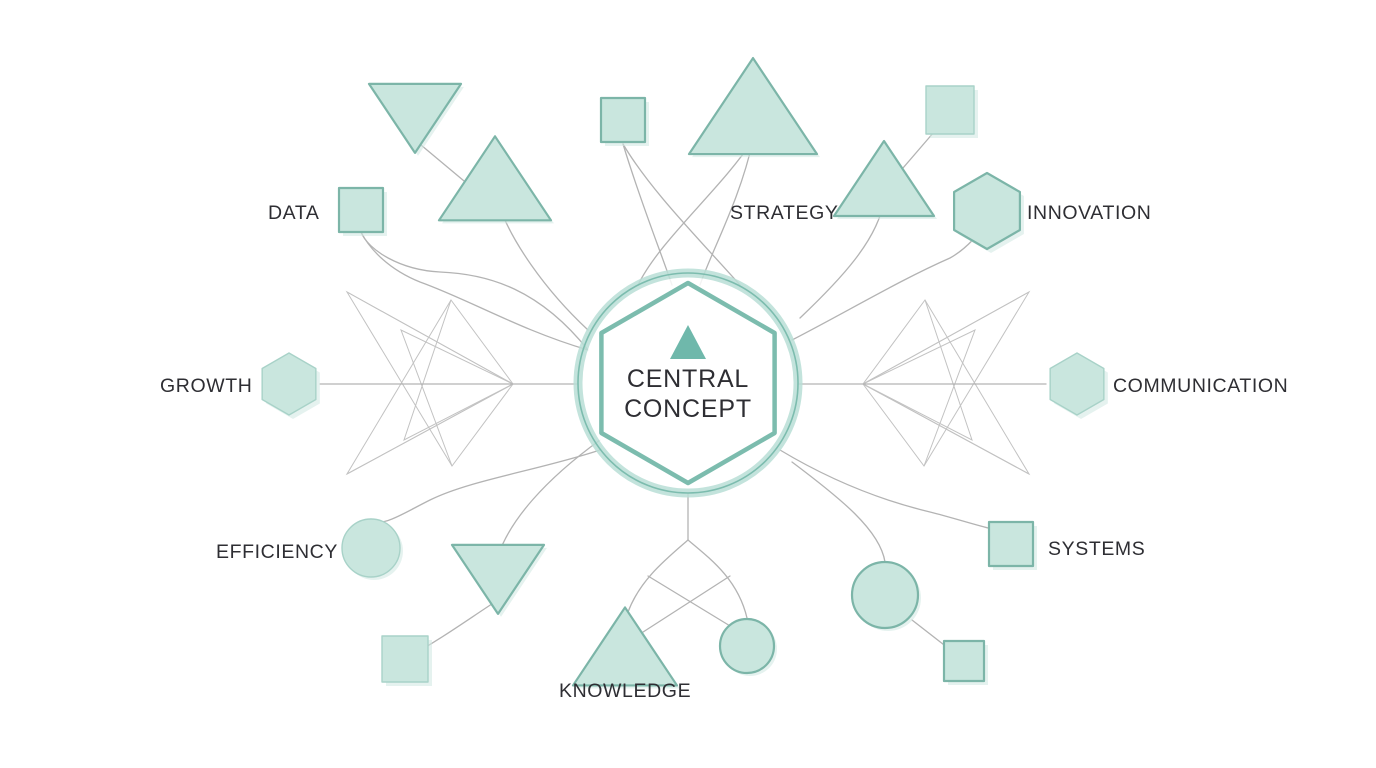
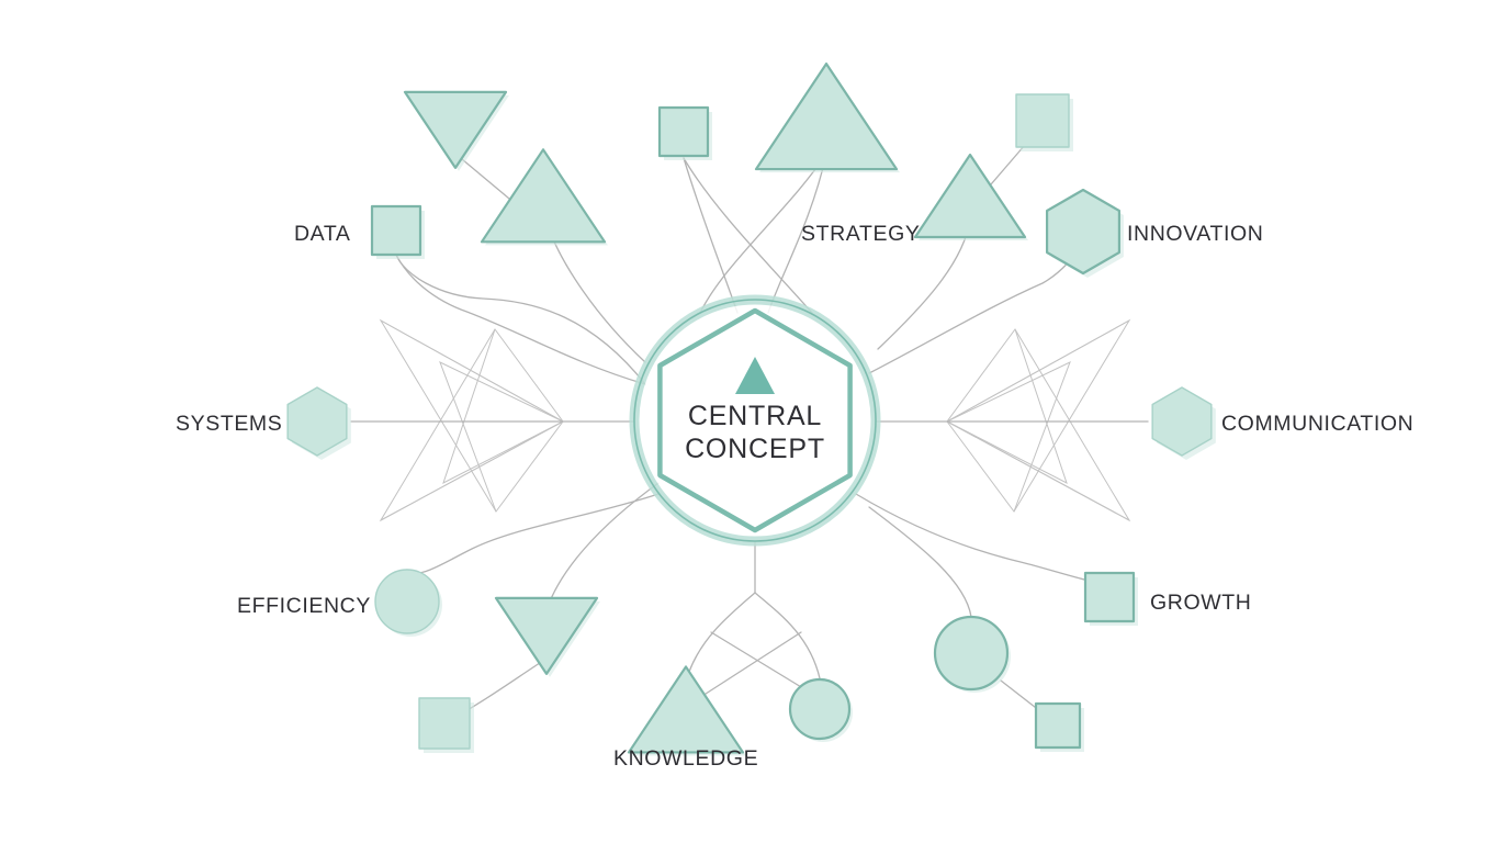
  CENTRAL
  CONCEPT
  DATA
  STRATEGY
  INNOVATION
- GROWTH
+ SYSTEMS
  COMMUNICATION
  EFFICIENCY
  KNOWLEDGE
- SYSTEMS
+ GROWTH
